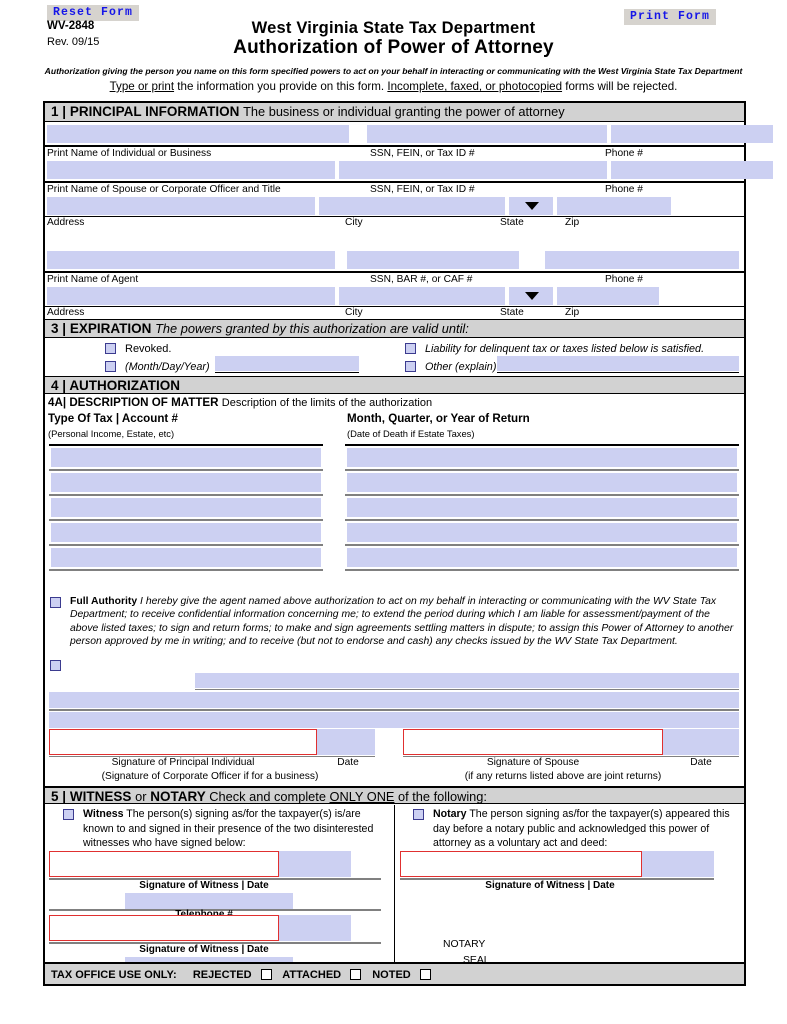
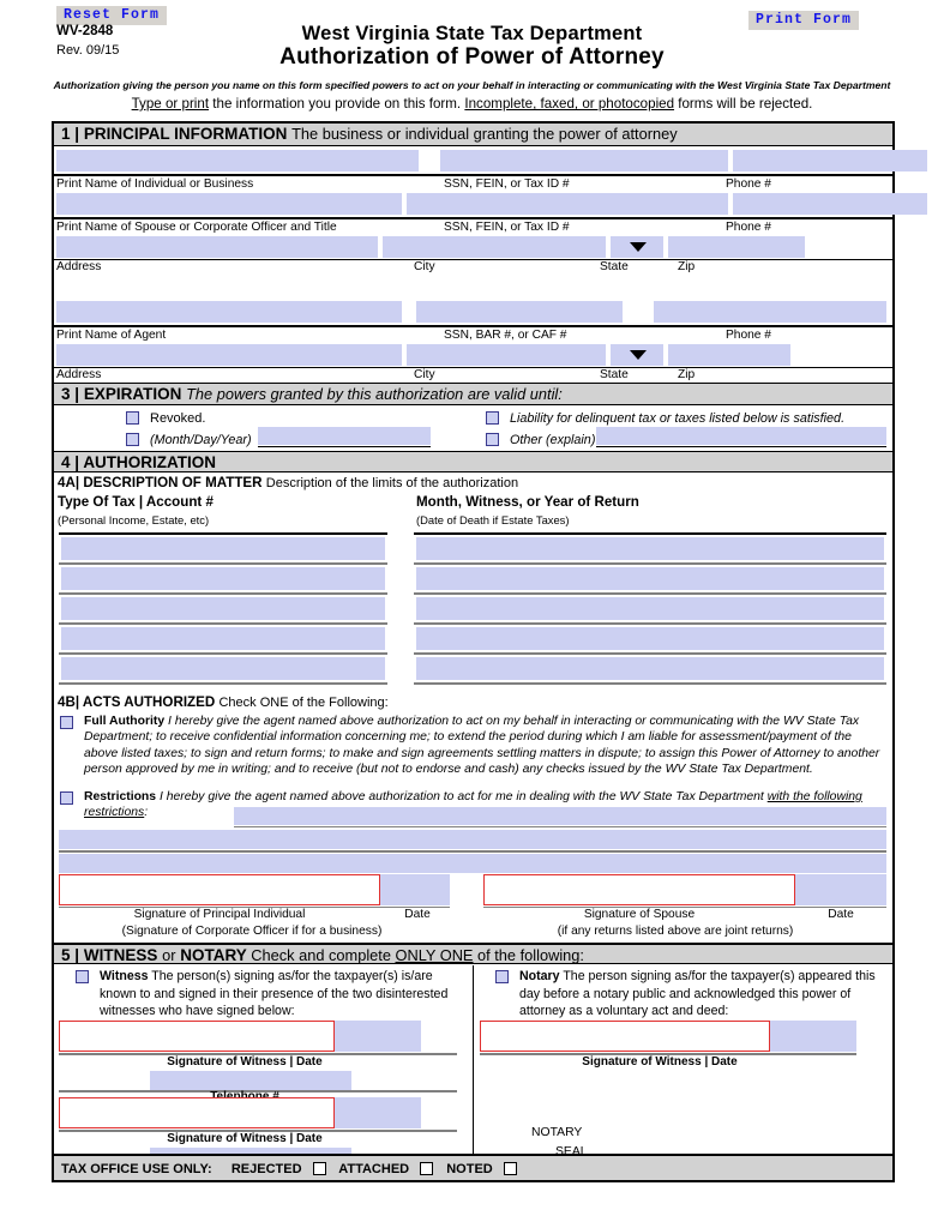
  Reset Form
  Print Form
  WV-2848
  Rev. 09/15
  West Virginia State Tax Department
  Authorization of Power of Attorney
  Authorization giving the person you name on this form specified powers to act on your behalf in interacting or communicating with the West Virginia State Tax Department
  Type or print the information you provide on this form. Incomplete, faxed, or photocopied forms will be rejected.
  1 | PRINCIPAL INFORMATION The business or individual granting the power of attorney
  Print Name of Individual or Business
  SSN, FEIN, or Tax ID #
  Phone #
  Print Name of Spouse or Corporate Officer and Title
  SSN, FEIN, or Tax ID #
  Phone #
  Address
  City
  State
  Zip
  Print Name of Agent
  SSN, BAR #, or CAF #
  Phone #
  Address
  City
  State
  Zip
  3 | EXPIRATION The powers granted by this authorization are valid until:
  Revoked.
  Liability for delinquent tax or taxes listed below is satisfied.
  (Month/Day/Year)
  Other (explain)
  4 | AUTHORIZATION
  4A| DESCRIPTION OF MATTER Description of the limits of the authorization
  Type Of Tax | Account #
- Month, Quarter, or Year of Return
+ Month, Witness, or Year of Return
  (Personal Income, Estate, etc)
  (Date of Death if Estate Taxes)
+ 4B| ACTS AUTHORIZED Check ONE of the Following:
  Full Authority I hereby give the agent named above authorization to act on my behalf in interacting or communicating with the WV State Tax Department; to receive confidential information concerning me; to extend the period during which I am liable for assessment/payment of the above listed taxes; to sign and return forms; to make and sign agreements settling matters in dispute; to assign this Power of Attorney to another person approved by me in writing; and to receive (but not to endorse and cash) any checks issued by the WV State Tax Department.
+ Restrictions I hereby give the agent named above authorization to act for me in dealing with the WV State Tax Department with the following restrictions:
  Signature of Principal Individual
  Date
  Signature of Spouse
  Date
  (Signature of Corporate Officer if for a business)
  (if any returns listed above are joint returns)
  5 | WITNESS or NOTARY Check and complete ONLY ONE of the following:
  Witness The person(s) signing as/for the taxpayer(s) is/are known to and signed in their presence of the two disinterested witnesses who have signed below:
  Signature of Witness | Date
  Signature of Witness | Date
  Notary The person signing as/for the taxpayer(s) appeared this day before a notary public and acknowledged this power of attorney as a voluntary act and deed:
  Signature of Witness | Date
  NOTARY
  SEAL
  TAX OFFICE USE ONLY: REJECTED ATTACHED NOTED
